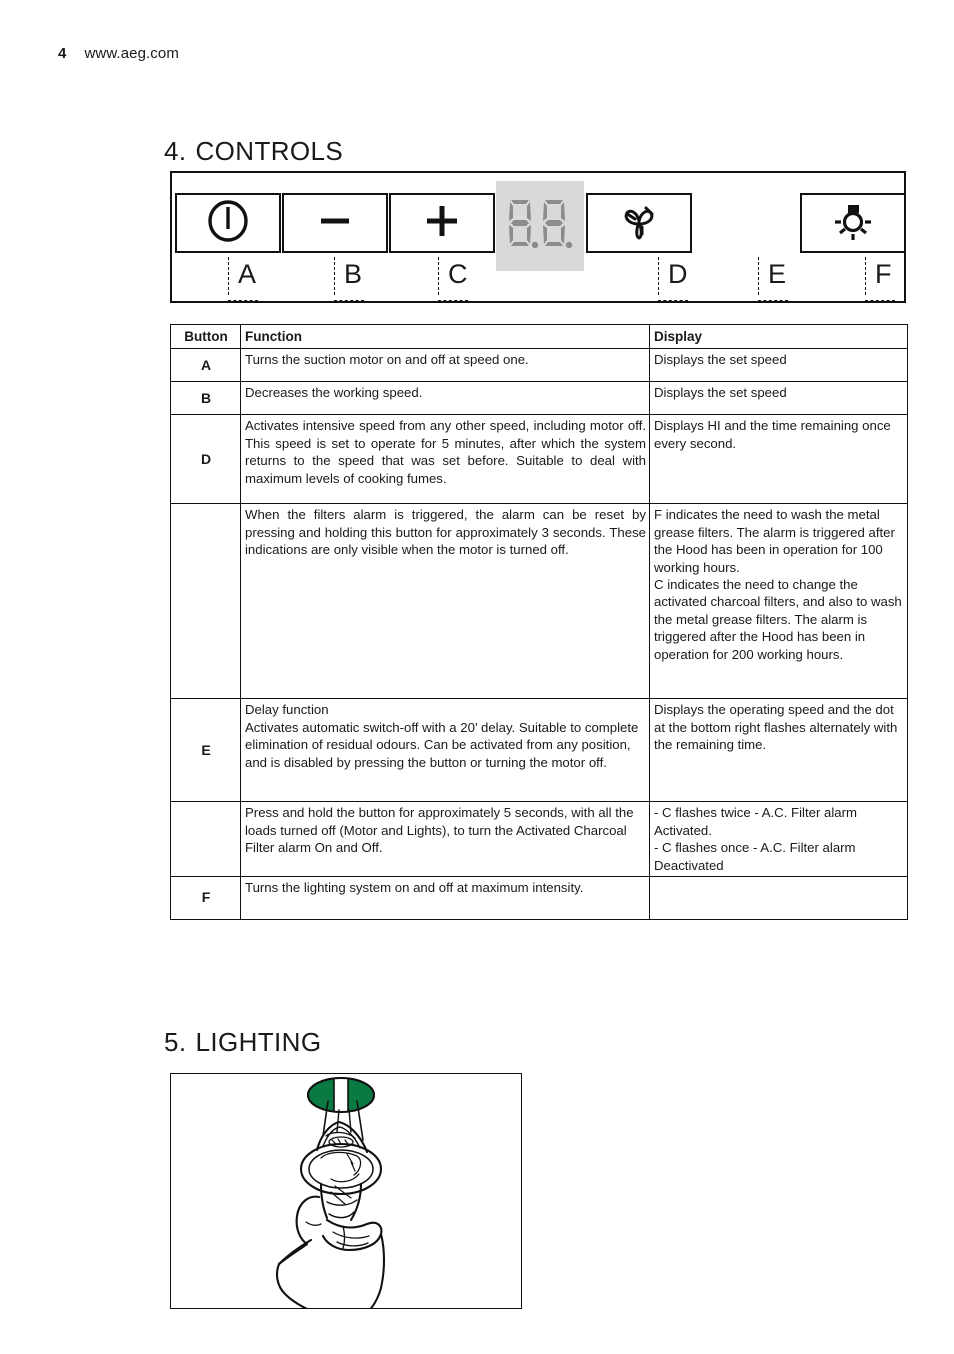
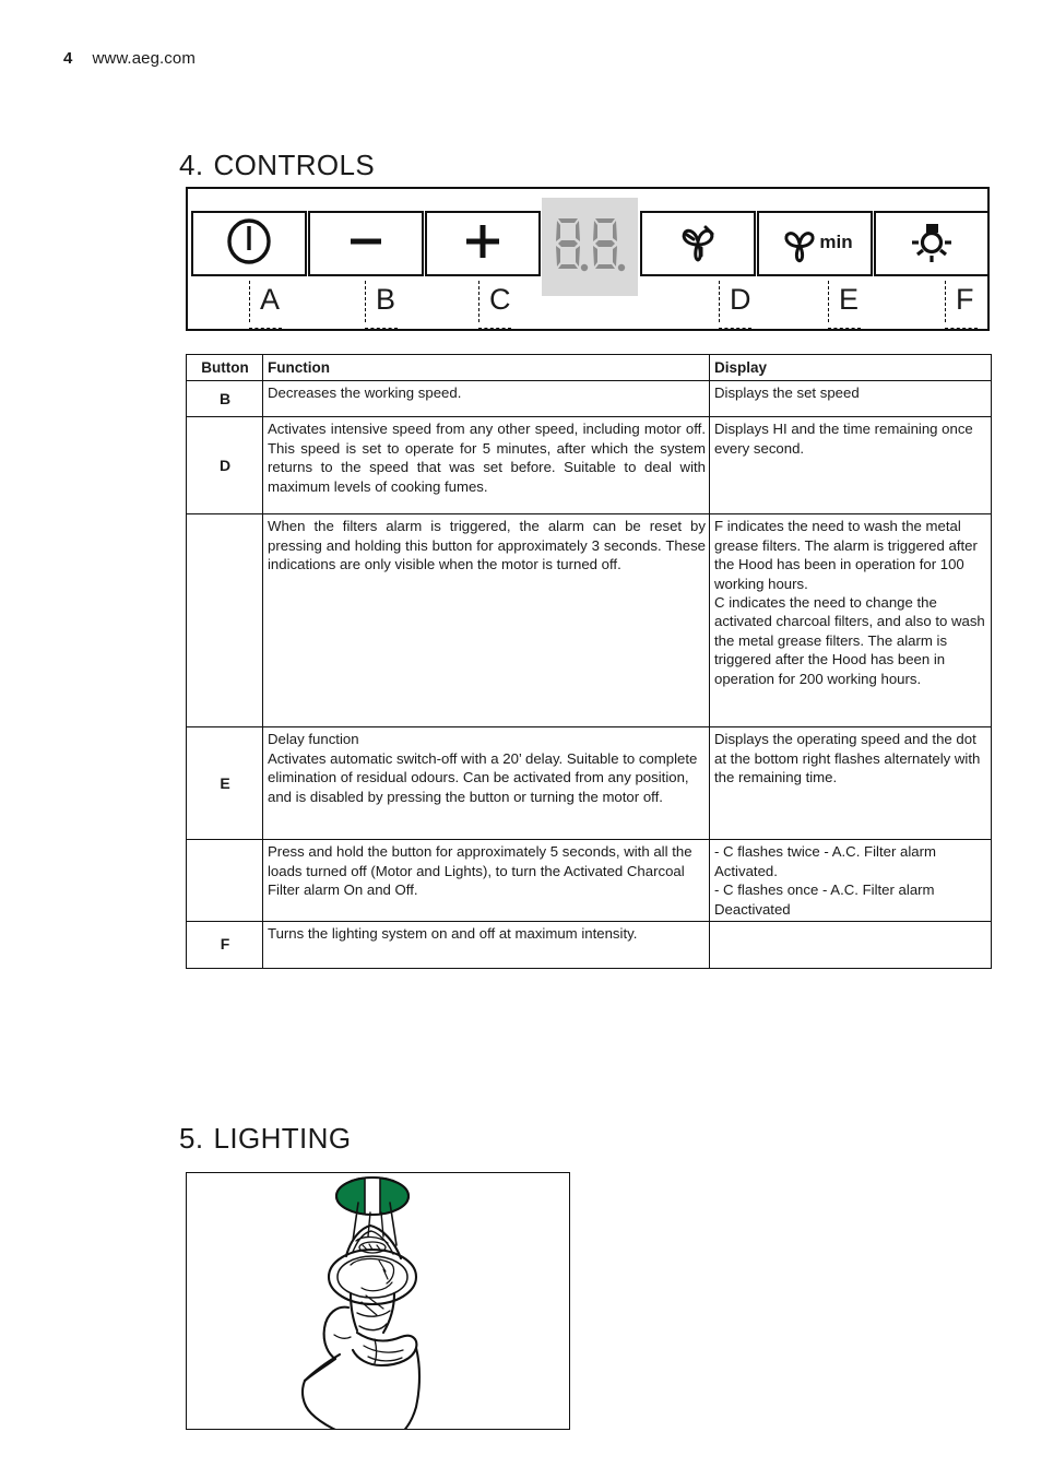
  4 www.aeg.com
  4. CONTROLS
+ min
  A
  B
  C
  D
  E
  F
  Button	Function	Display
- A	Turns the suction motor on and off at speed one.	Displays the set speed
  B	Decreases the working speed.	Displays the set speed
  D	Activates intensive speed from any other speed, including motor off. This speed is set to operate for 5 minutes, after which the system returns to the speed that was set before. Suitable to deal with maximum levels of cooking fumes.	Displays HI and the time remaining once every second.
  	When the filters alarm is triggered, the alarm can be reset by pressing and holding this button for approximately 3 seconds. These indications are only visible when the motor is turned off.	F indicates the need to wash the metal grease filters. The alarm is triggered after the Hood has been in operation for 100 working hours.C indicates the need to change the activated charcoal filters, and also to wash the metal grease filters. The alarm is triggered after the Hood has been in operation for 200 working hours.
  E	Delay functionActivates automatic switch-off with a 20’ delay. Suitable to complete elimination of residual odours. Can be activated from any position, and is disabled by pressing the button or turning the motor off.	Displays the operating speed and the dot at the bottom right flashes alternately with the remaining time.
  	Press and hold the button for approximately 5 seconds, with all the loads turned off (Motor and Lights), to turn the Activated Charcoal Filter alarm On and Off.	- C flashes twice - A.C. Filter alarm Activated.- C flashes once - A.C. Filter alarm Deactivated
  F	Turns the lighting system on and off at maximum intensity.
  5. LIGHTING
